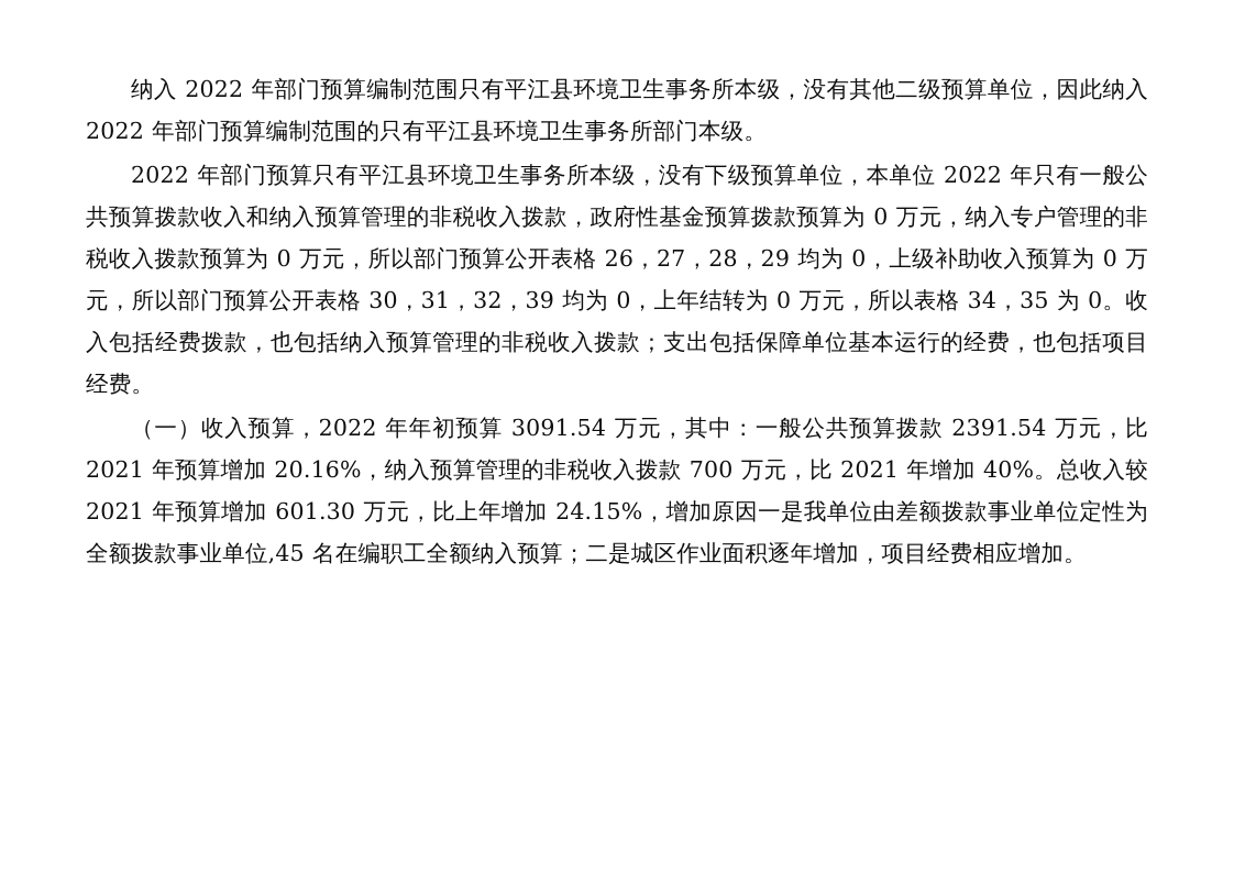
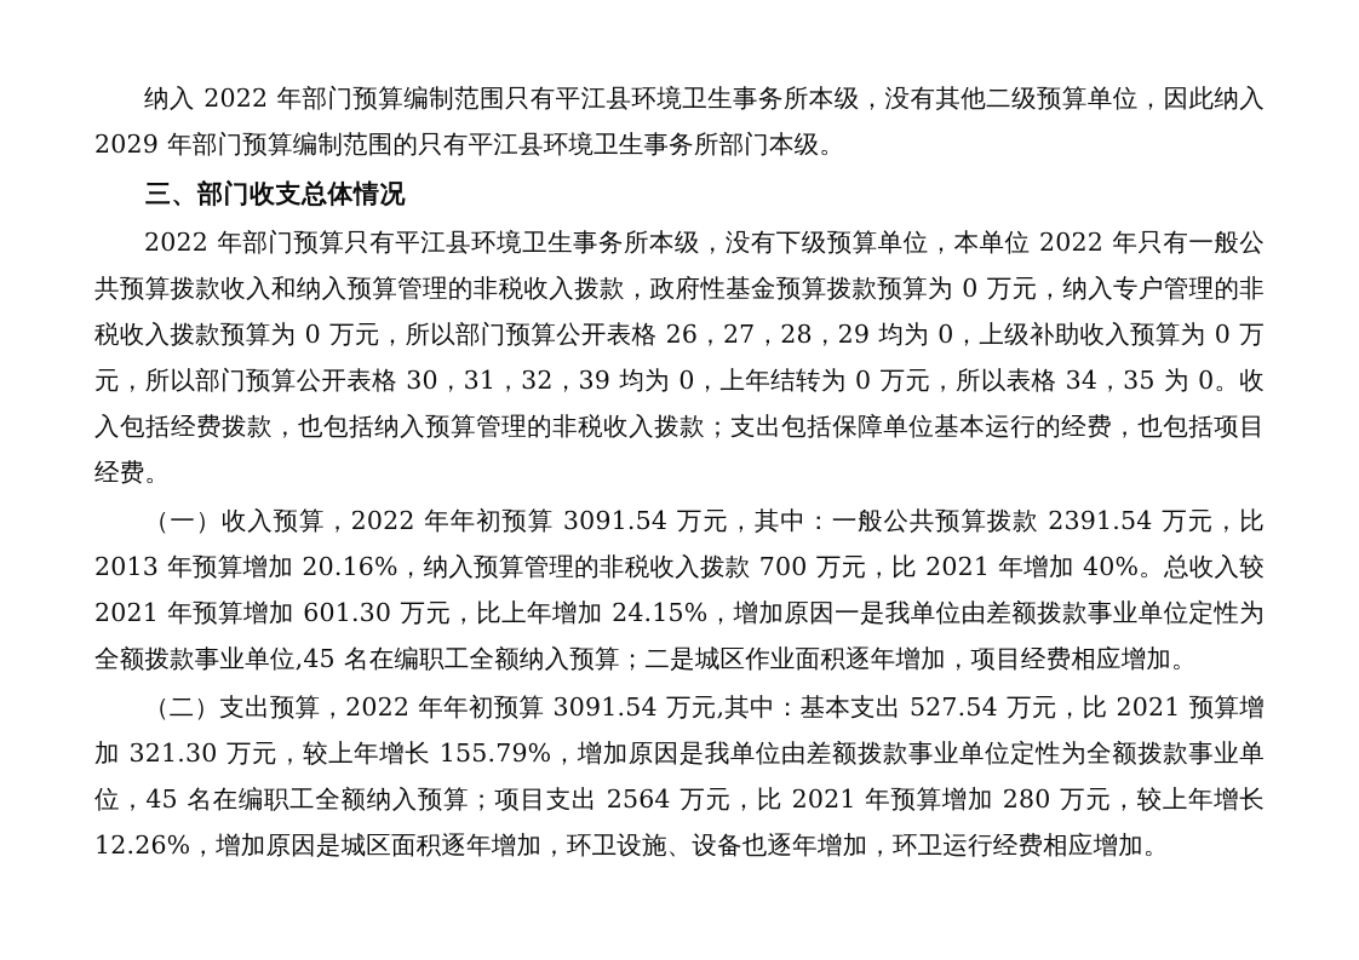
- 纳入 2022 年部门预算编制范围只有平江县环境卫生事务所本级，没有其他二级预算单位，因此纳入 2022 年部门预算编制范围的只有平江县环境卫生事务所部门本级。
+ 纳入 2022 年部门预算编制范围只有平江县环境卫生事务所本级，没有其他二级预算单位，因此纳入 2029 年部门预算编制范围的只有平江县环境卫生事务所部门本级。
+ 三、部门收支总体情况
  2022 年部门预算只有平江县环境卫生事务所本级，没有下级预算单位，本单位 2022 年只有一般公共预算拨款收入和纳入预算管理的非税收入拨款，政府性基金预算拨款预算为 0 万元，纳入专户管理的非税收入拨款预算为 0 万元，所以部门预算公开表格 26，27，28，29 均为 0，上级补助收入预算为 0 万元，所以部门预算公开表格 30，31，32，39 均为 0，上年结转为 0 万元，所以表格 34，35 为 0。收入包括经费拨款，也包括纳入预算管理的非税收入拨款；支出包括保障单位基本运行的经费，也包括项目经费。
- （一）收入预算，2022 年年初预算 3091.54 万元，其中：一般公共预算拨款 2391.54 万元，比 2021 年预算增加 20.16%，纳入预算管理的非税收入拨款 700 万元，比 2021 年增加 40%。总收入较 2021 年预算增加 601.30 万元，比上年增加 24.15%，增加原因一是我单位由差额拨款事业单位定性为全额拨款事业单位,45 名在编职工全额纳入预算；二是城区作业面积逐年增加，项目经费相应增加。
+ （一）收入预算，2022 年年初预算 3091.54 万元，其中：一般公共预算拨款 2391.54 万元，比 2013 年预算增加 20.16%，纳入预算管理的非税收入拨款 700 万元，比 2021 年增加 40%。总收入较 2021 年预算增加 601.30 万元，比上年增加 24.15%，增加原因一是我单位由差额拨款事业单位定性为全额拨款事业单位,45 名在编职工全额纳入预算；二是城区作业面积逐年增加，项目经费相应增加。
+ （二）支出预算，2022 年年初预算 3091.54 万元,其中：基本支出 527.54 万元，比 2021 预算增加 321.30 万元，较上年增长 155.79%，增加原因是我单位由差额拨款事业单位定性为全额拨款事业单位，45 名在编职工全额纳入预算；项目支出 2564 万元，比 2021 年预算增加 280 万元，较上年增长 12.26%，增加原因是城区面积逐年增加，环卫设施、设备也逐年增加，环卫运行经费相应增加。
